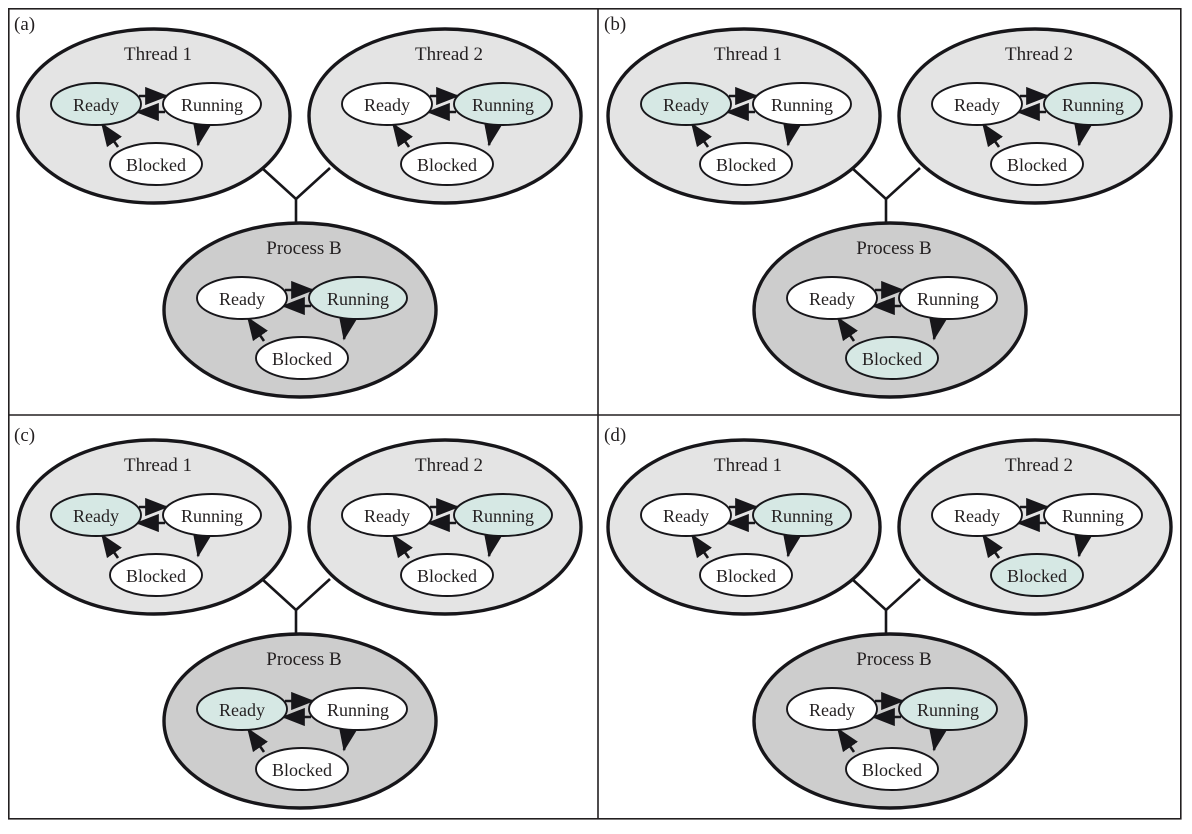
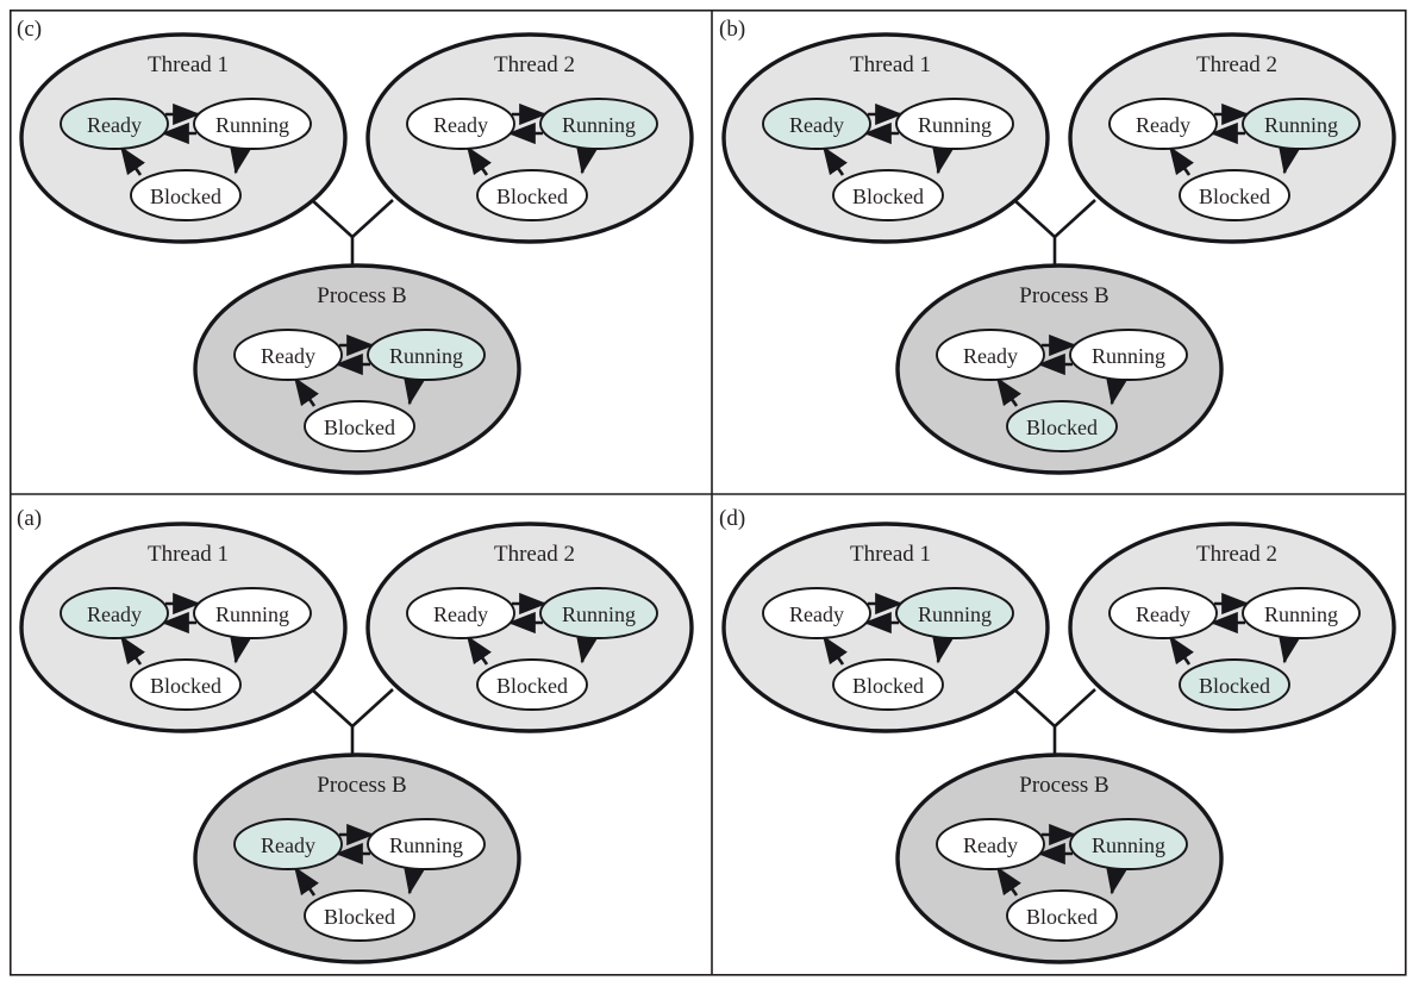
- (a)
+ (c)
  Thread 1
  Ready
  Running
  Blocked
  Thread 2
  Ready
  Running
  Blocked
  Process B
  Ready
  Running
  Blocked
  (b)
  Thread 1
  Ready
  Running
  Blocked
  Thread 2
  Ready
  Running
  Blocked
  Process B
  Ready
  Running
  Blocked
- (c)
+ (a)
  Thread 1
  Ready
  Running
  Blocked
  Thread 2
  Ready
  Running
  Blocked
  Process B
  Ready
  Running
  Blocked
  (d)
  Thread 1
  Ready
  Running
  Blocked
  Thread 2
  Ready
  Running
  Blocked
  Process B
  Ready
  Running
  Blocked
